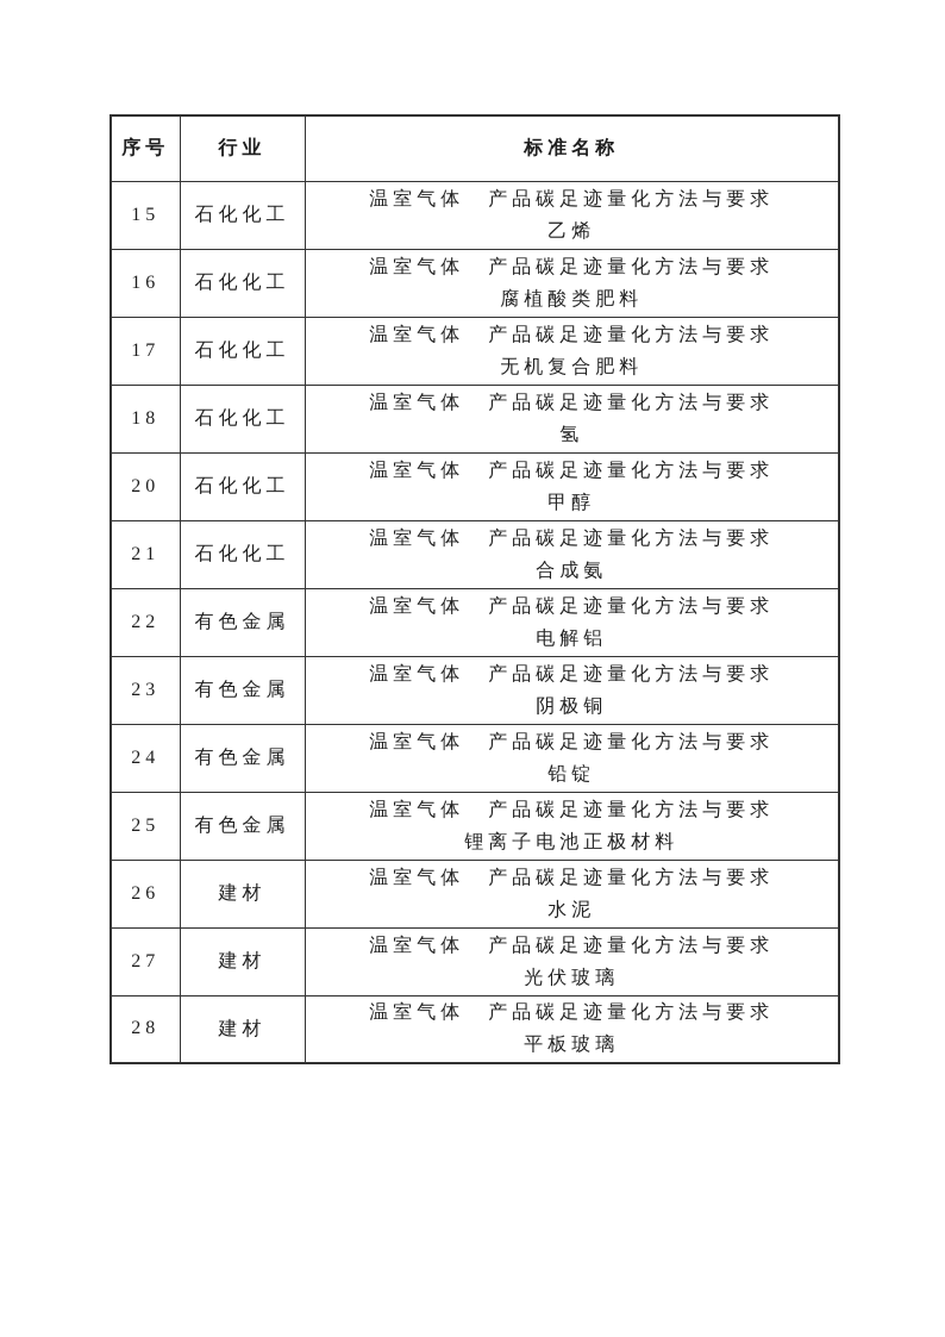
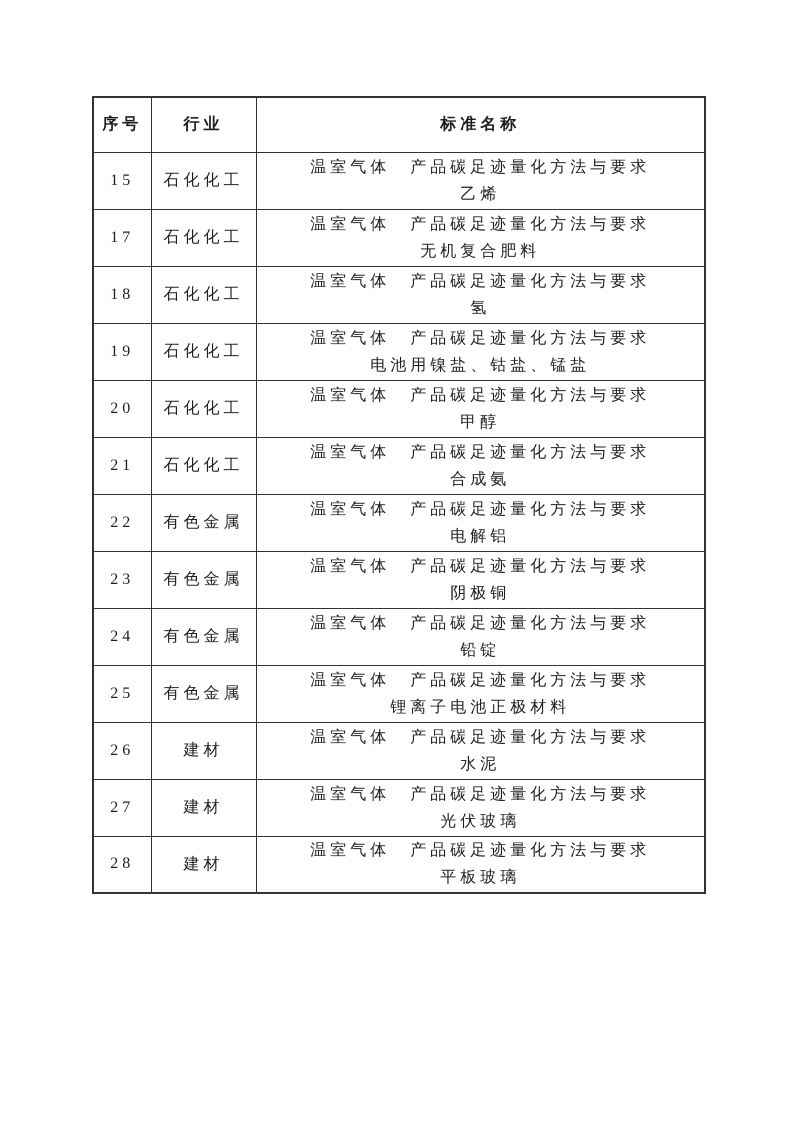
  序号	行业	标准名称
  15	石化化工	温室气体 产品碳足迹量化方法与要求乙烯
- 16	石化化工	温室气体 产品碳足迹量化方法与要求腐植酸类肥料
  17	石化化工	温室气体 产品碳足迹量化方法与要求无机复合肥料
  18	石化化工	温室气体 产品碳足迹量化方法与要求氢
+ 19	石化化工	温室气体 产品碳足迹量化方法与要求电池用镍盐、钴盐、锰盐
  20	石化化工	温室气体 产品碳足迹量化方法与要求甲醇
  21	石化化工	温室气体 产品碳足迹量化方法与要求合成氨
  22	有色金属	温室气体 产品碳足迹量化方法与要求电解铝
  23	有色金属	温室气体 产品碳足迹量化方法与要求阴极铜
  24	有色金属	温室气体 产品碳足迹量化方法与要求铅锭
  25	有色金属	温室气体 产品碳足迹量化方法与要求锂离子电池正极材料
  26	建材	温室气体 产品碳足迹量化方法与要求水泥
  27	建材	温室气体 产品碳足迹量化方法与要求光伏玻璃
  28	建材	温室气体 产品碳足迹量化方法与要求平板玻璃
